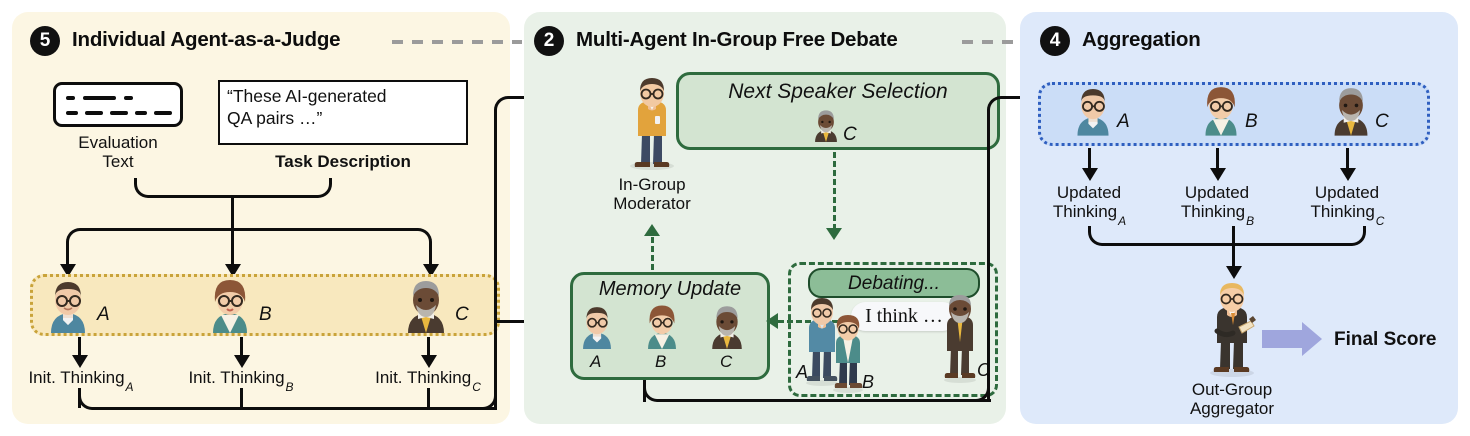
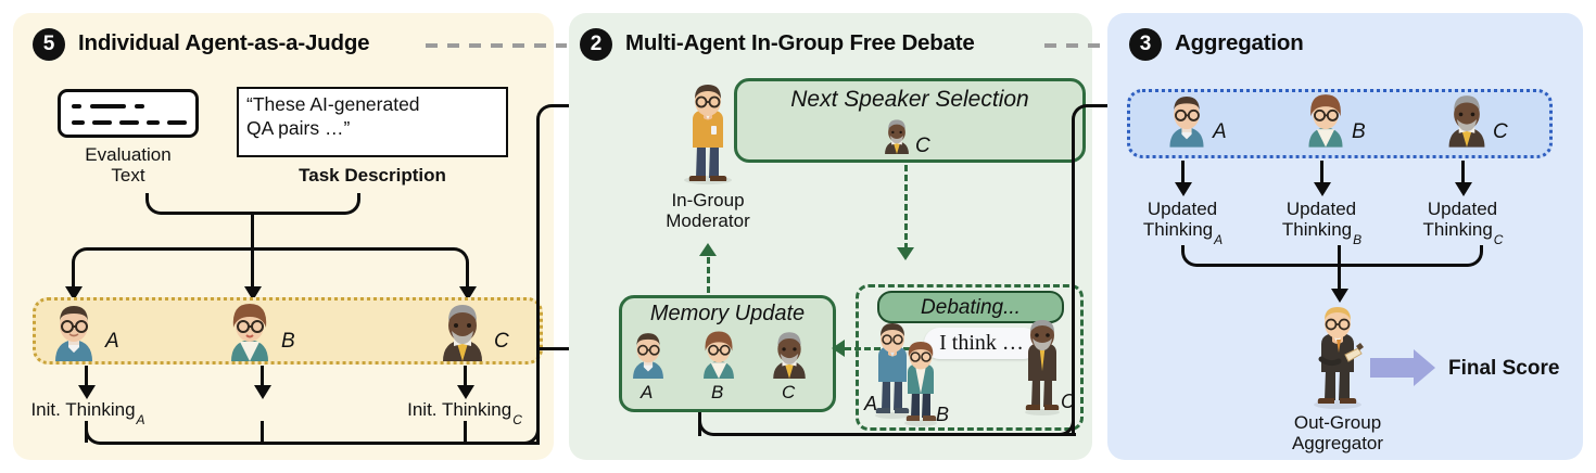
  5
  Individual Agent-as-a-Judge
  Evaluation
  Text
  “These AI-generated
  QA pairs …”
  Task Description
  A
  B
  C
  Init. ThinkingA
- Init. ThinkingB
  Init. ThinkingC
  2
  Multi-Agent In-Group Free Debate
  In-Group
  Moderator
  Next Speaker Selection
  C
  Memory Update
  A
  B
  C
  Debating...
  I think …
  A
  B
  C
- 4
+ 3
  Aggregation
  A
  B
  C
  Updated
  ThinkingA
  Updated
  ThinkingB
  Updated
  ThinkingC
  Out-Group
  Aggregator
  Final Score
